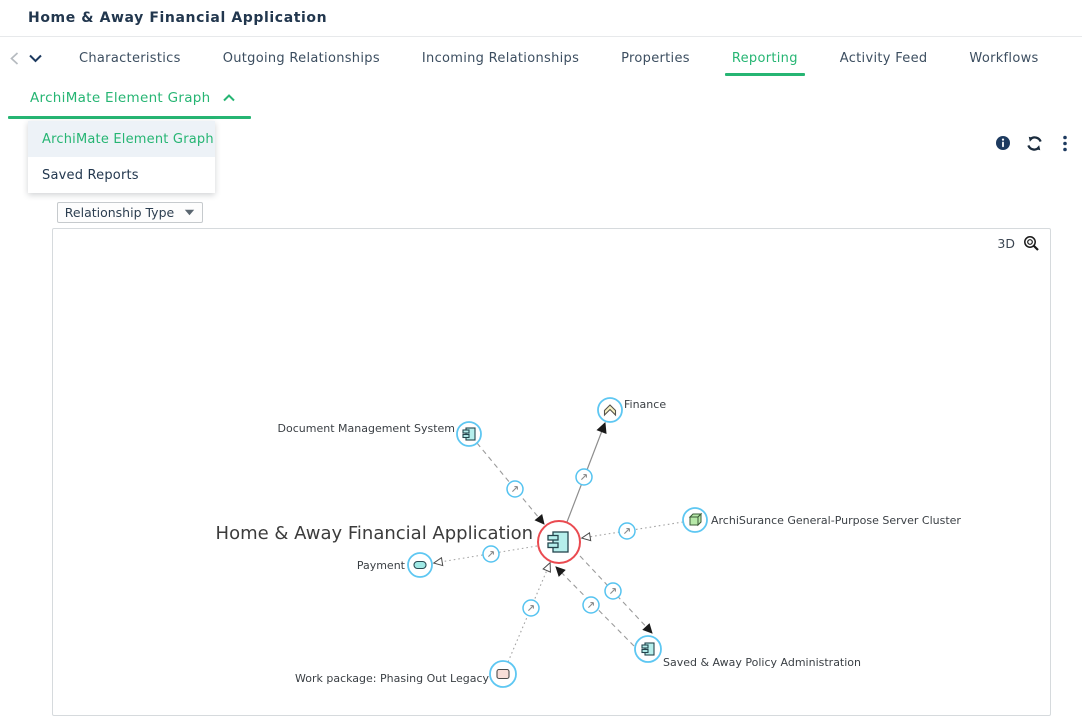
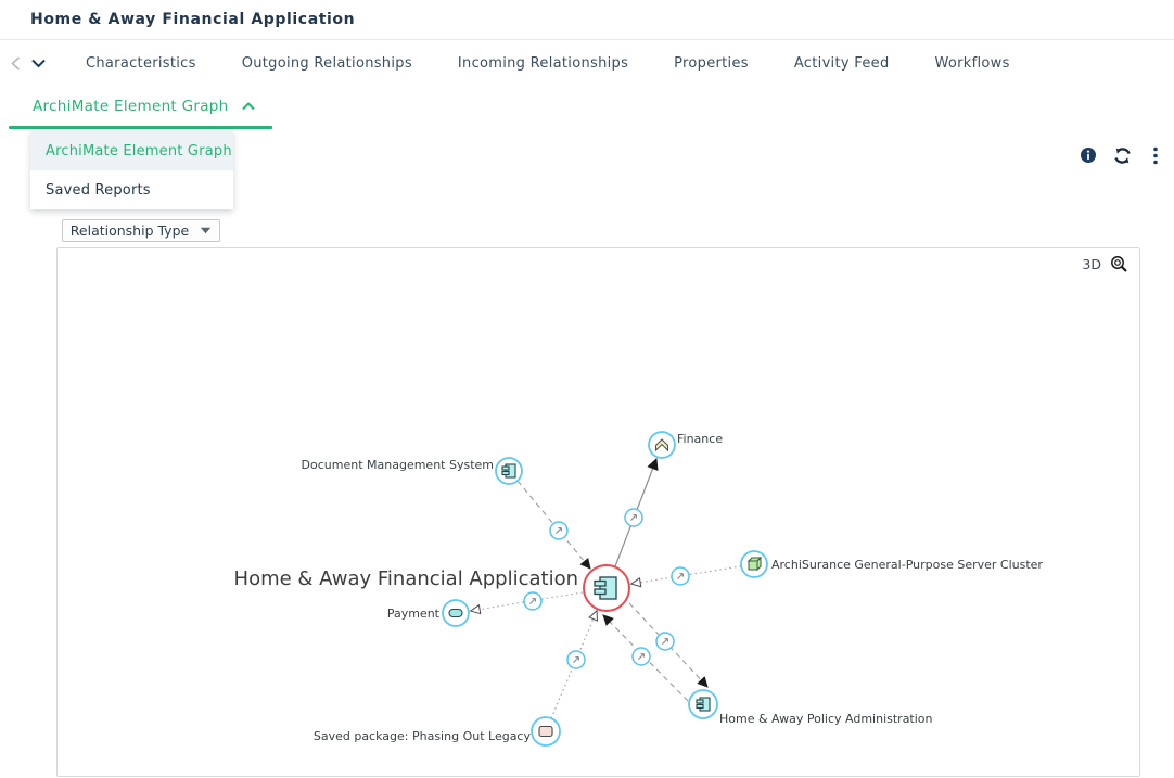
  Home & Away Financial Application
  Characteristics
  Outgoing Relationships
  Incoming Relationships
  Properties
- Reporting
  Activity Feed
  Workflows
  ArchiMate Element Graph
  ArchiMate Element Graph
  Saved Reports
  Relationship Type
  3D
  Home & Away Financial Application
  Finance
  Document Management System
  ArchiSurance General-Purpose Server Cluster
  Payment
- Saved & Away Policy Administration
+ Home & Away Policy Administration
- Work package: Phasing Out Legacy
+ Saved package: Phasing Out Legacy
